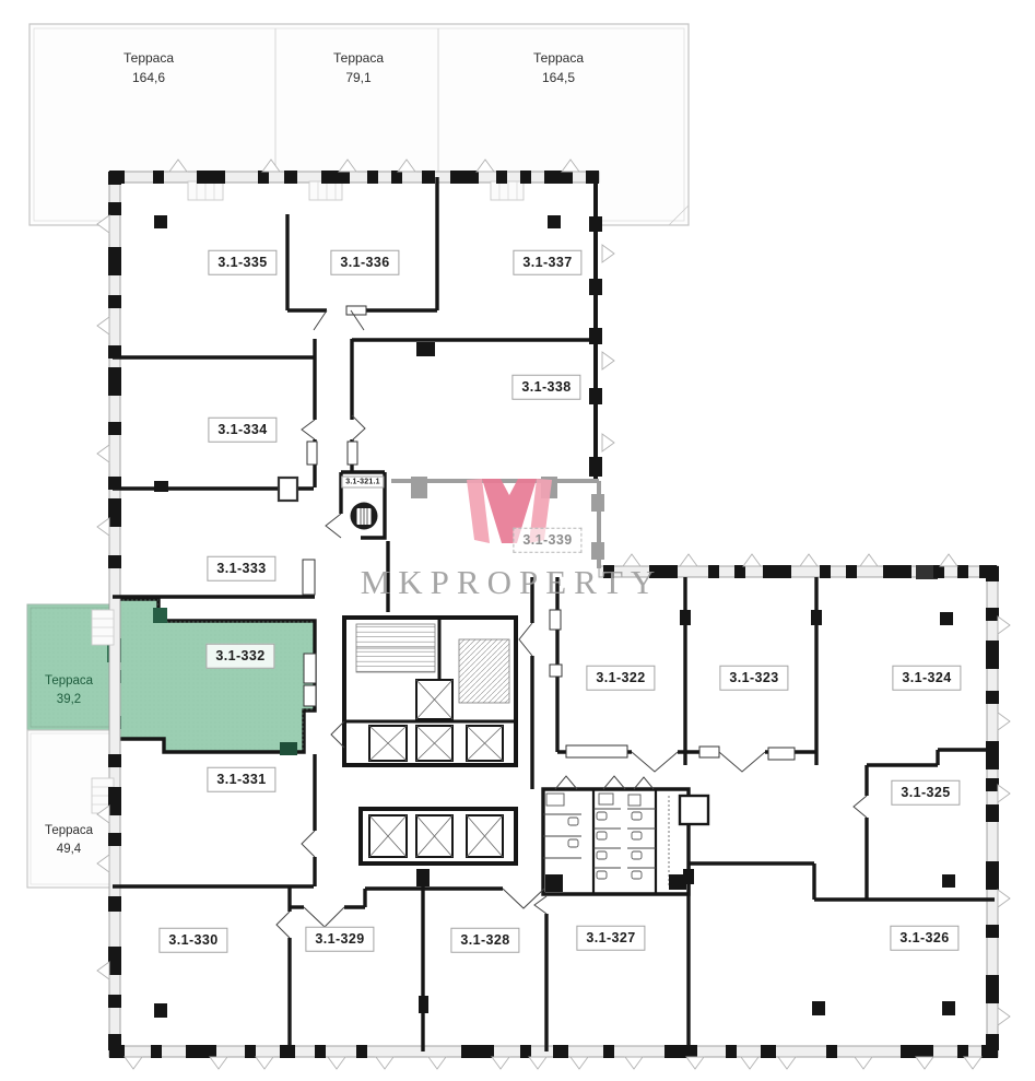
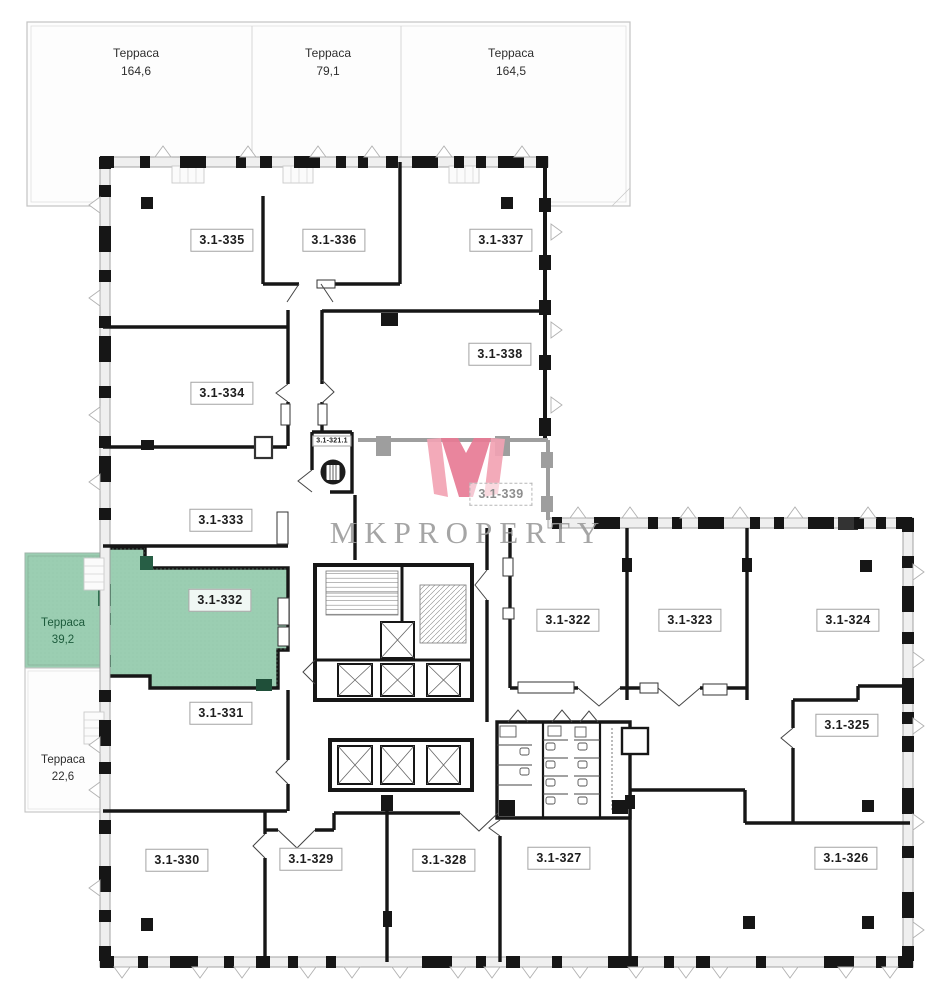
  Терраса
  164,6
  Терраса
  79,1
  Терраса
  164,5
  Терраса
  39,2
  Терраса
- 49,4
+ 22,6
  3.1-335
  3.1-336
  3.1-337
  3.1-338
  3.1-334
  3.1-333
  3.1-339
  3.1-332
  3.1-331
  3.1-330
  3.1-329
  3.1-328
  3.1-327
  3.1-326
  3.1-325
  3.1-324
  3.1-323
  3.1-322
  MKPROPERTY
